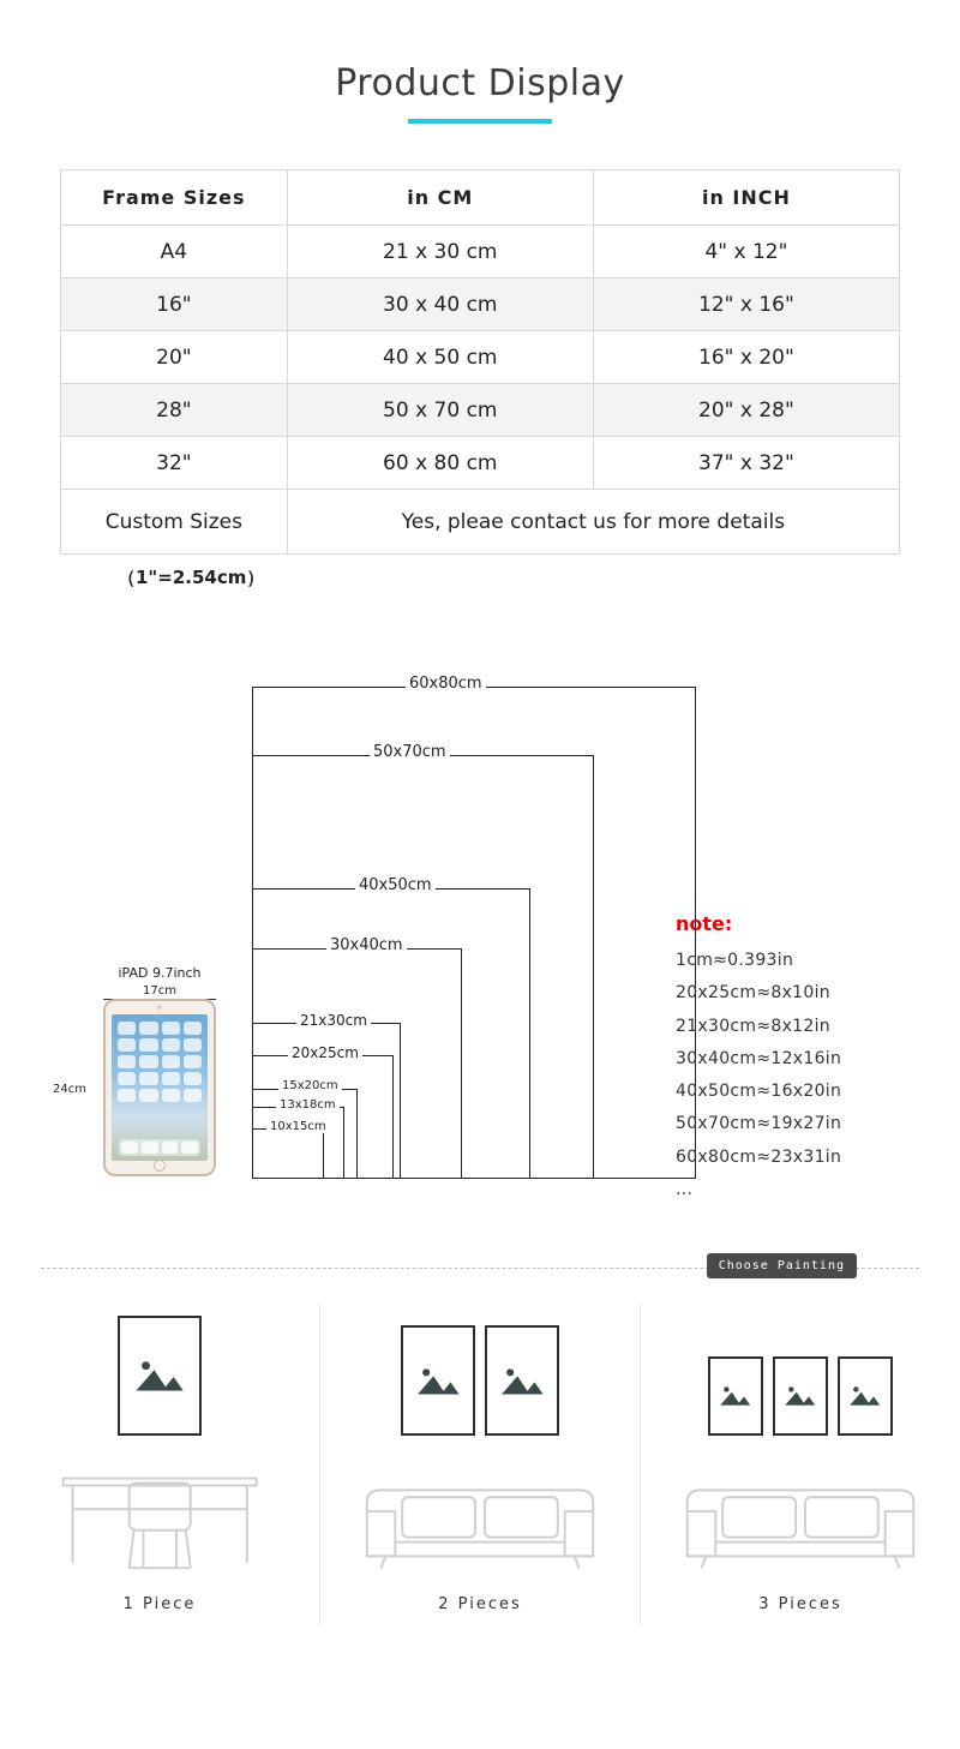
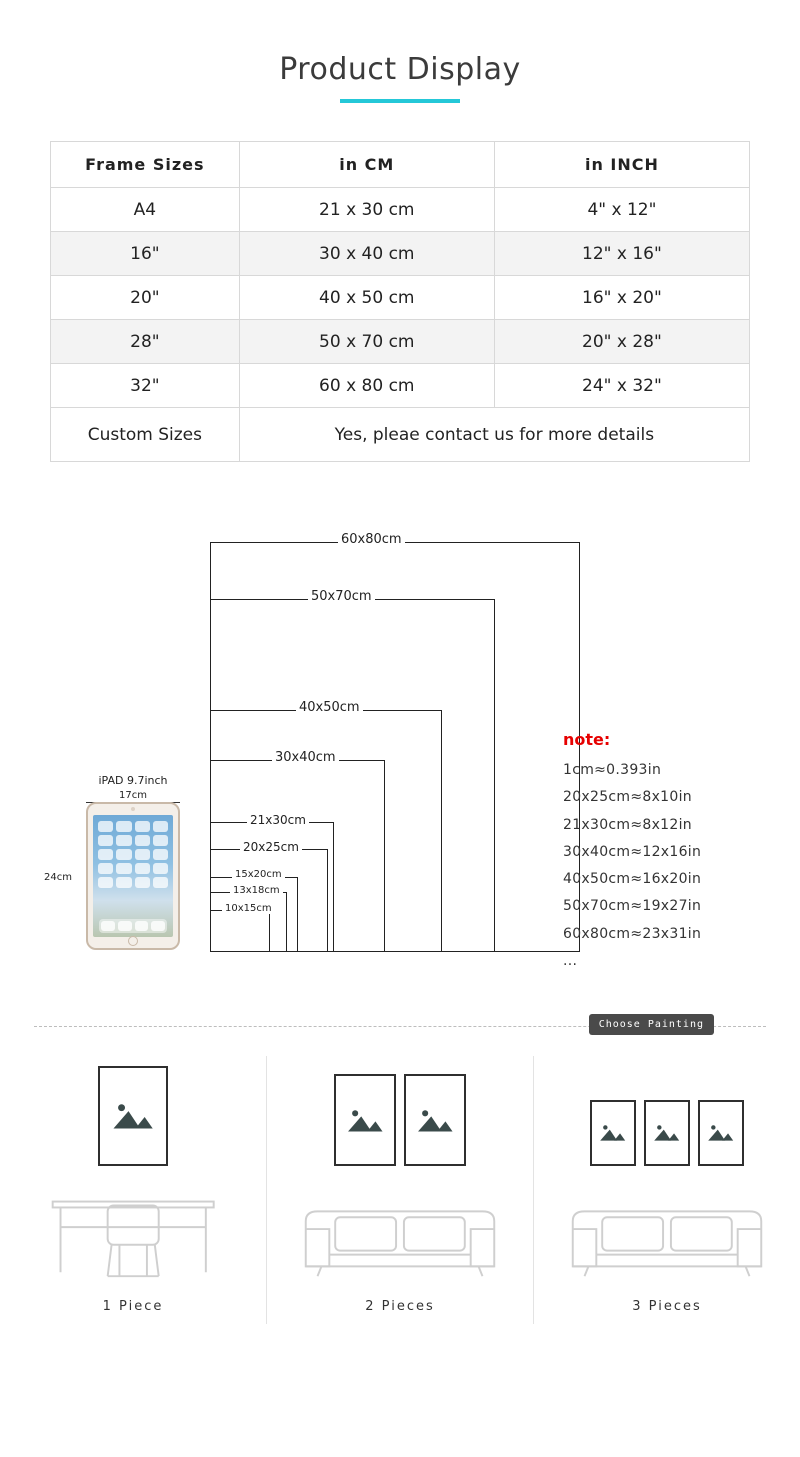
  Product Display
  Frame Sizes	in CM	in INCH
  A4	21 x 30 cm	4" x 12"
  16"	30 x 40 cm	12" x 16"
  20"	40 x 50 cm	16" x 20"
  28"	50 x 70 cm	20" x 28"
- 32"	60 x 80 cm	37" x 32"
+ 32"	60 x 80 cm	24" x 32"
  Custom Sizes	Yes, pleae contact us for more details
- （1"=2.54cm）
  60x80cm
  50x70cm
  40x50cm
  30x40cm
  21x30cm
  20x25cm
  15x20cm
  13x18cm
  10x15cm
  iPAD 9.7inch
  17cm
  24cm
  note:
  1cm≈0.393in
  20x25cm≈8x10in
  21x30cm≈8x12in
  30x40cm≈12x16in
  40x50cm≈16x20in
  50x70cm≈19x27in
  60x80cm≈23x31in
  ...
  Choose Painting
  1 Piece
  2 Pieces
  3 Pieces
